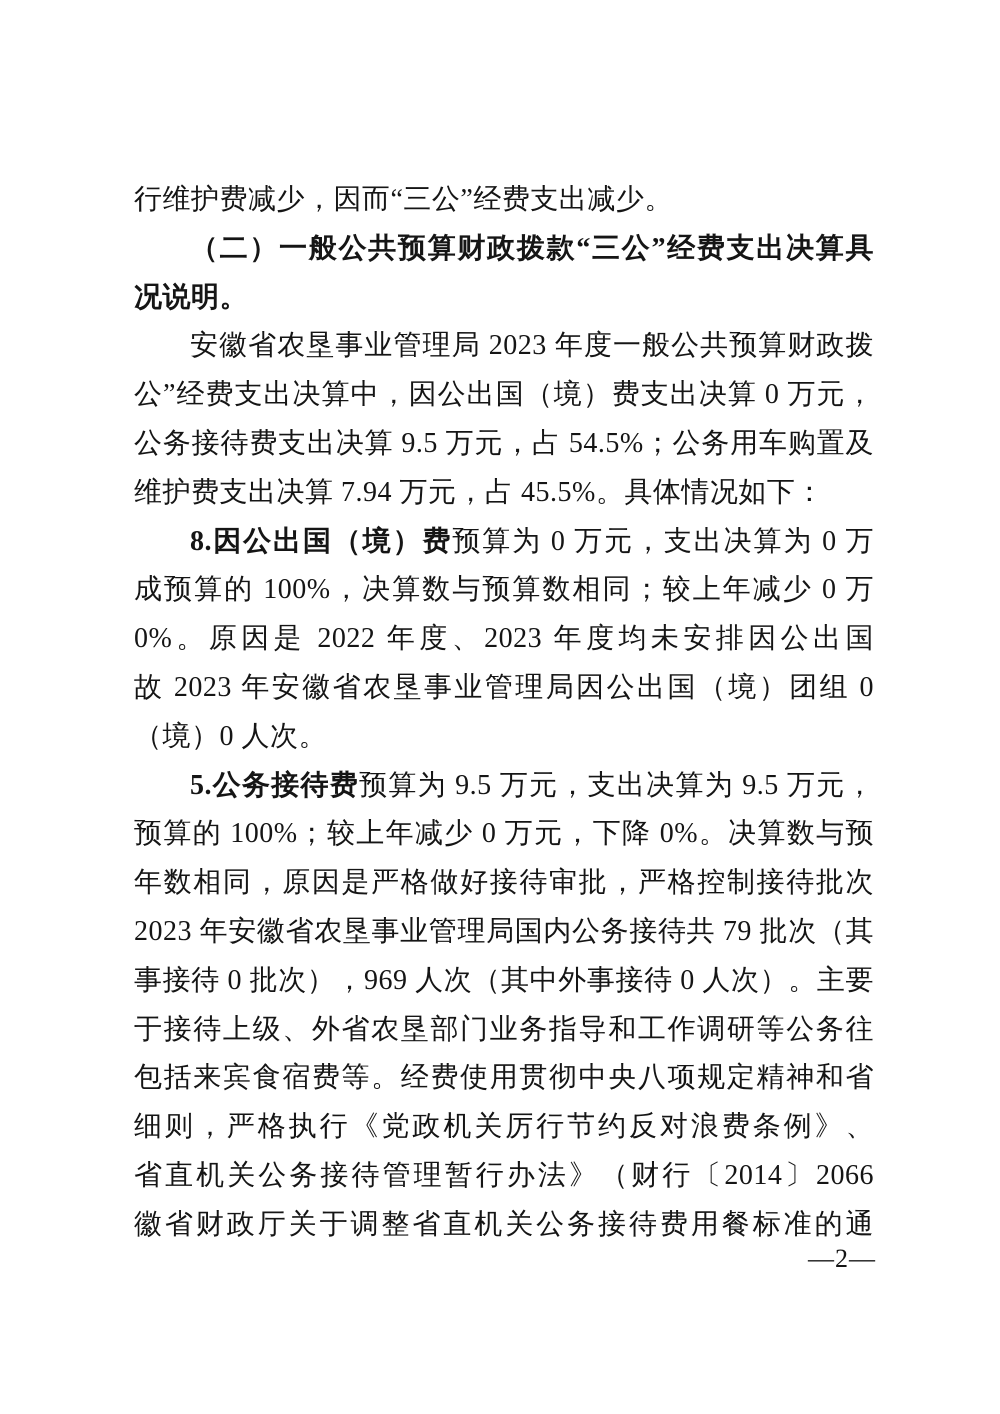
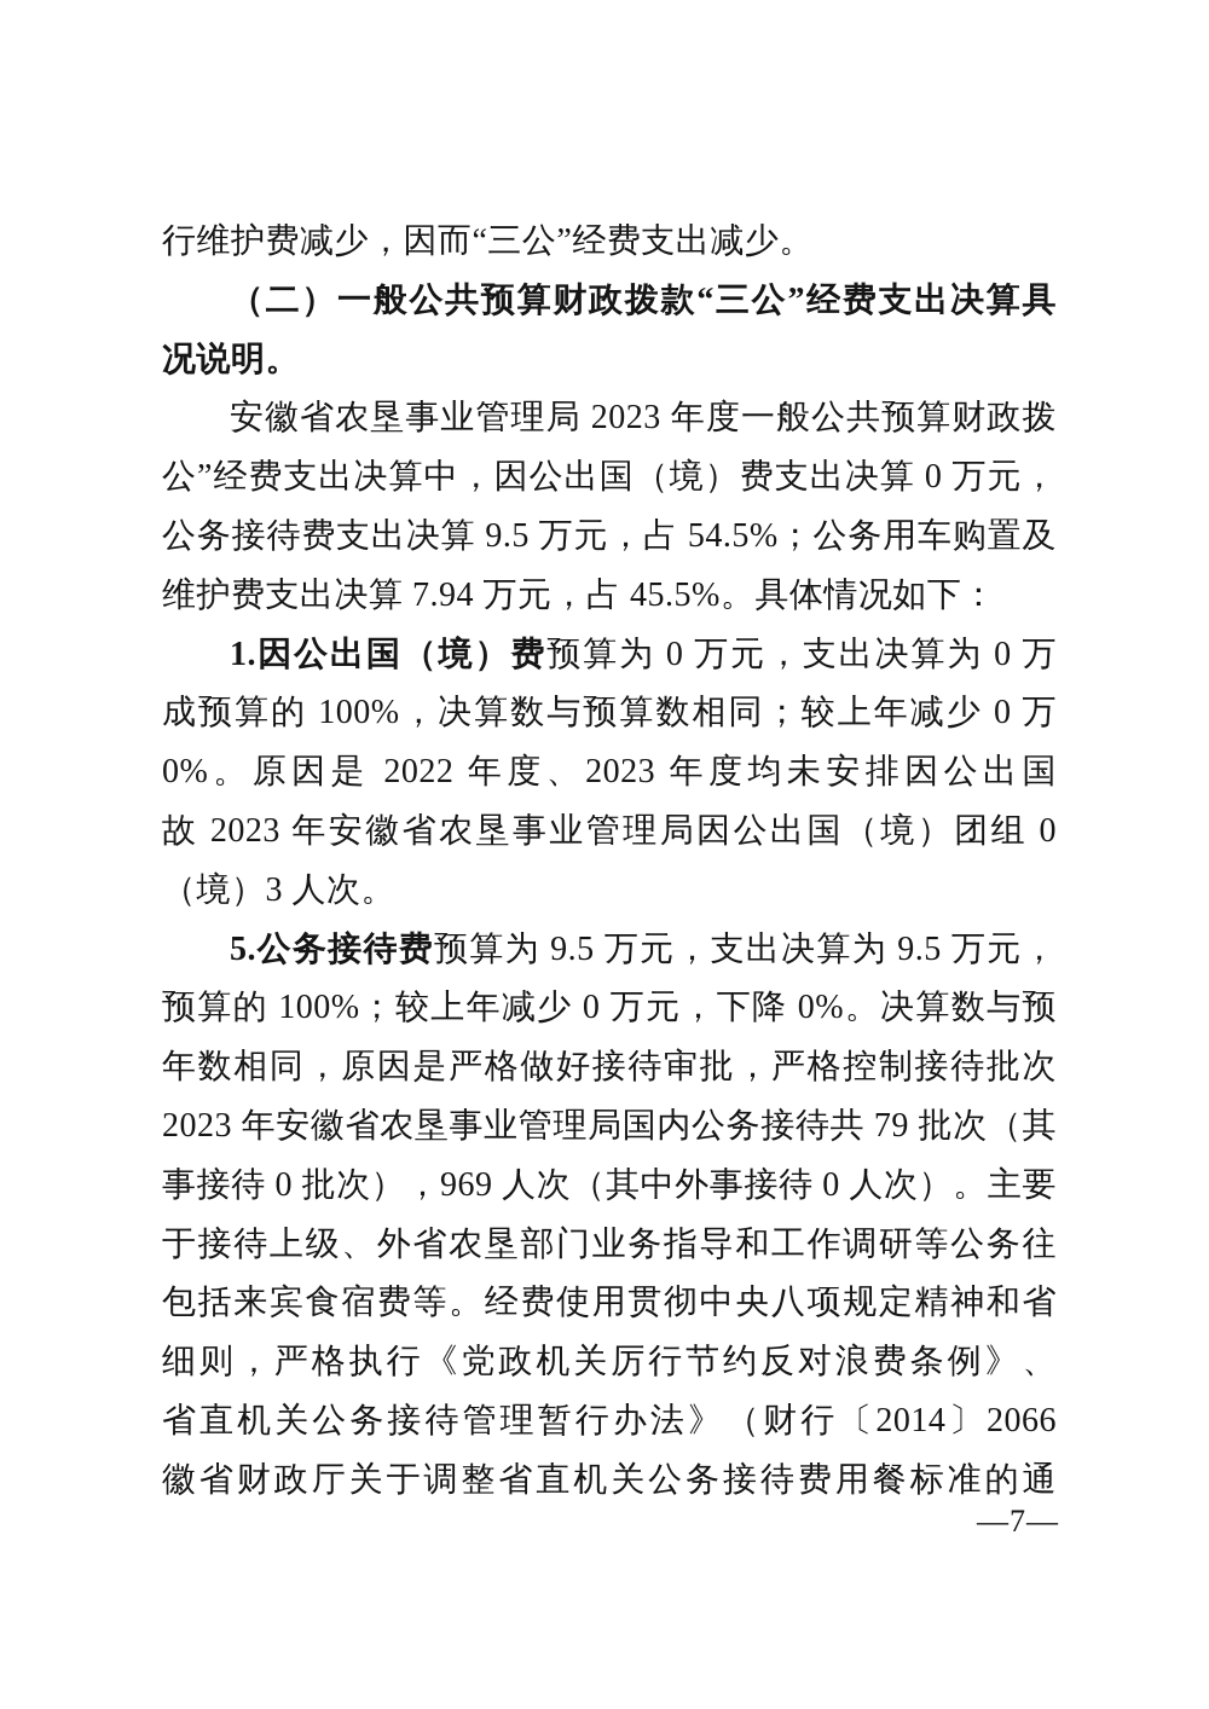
  行维护费减少，因而“三公”经费支出减少。
  （二）一般公共预算财政拨款“三公”经费支出决算具
  况说明。
  安徽省农垦事业管理局 2023 年度一般公共预算财政拨
  公”经费支出决算中，因公出国（境）费支出决算 0 万元，
  公务接待费支出决算 9.5 万元，占 54.5%；公务用车购置及
  维护费支出决算 7.94 万元，占 45.5%。具体情况如下：
- 8.因公出国（境）费预算为 0 万元，支出决算为 0 万
+ 1.因公出国（境）费预算为 0 万元，支出决算为 0 万
  成预算的 100%，决算数与预算数相同；较上年减少 0 万
  0%。原因是 2022 年度、2023 年度均未安排因公出国
  故 2023 年安徽省农垦事业管理局因公出国（境）团组 0
- （境）0 人次。
+ （境）3 人次。
  5.公务接待费预算为 9.5 万元，支出决算为 9.5 万元，
  预算的 100%；较上年减少 0 万元，下降 0%。决算数与预
  年数相同，原因是严格做好接待审批，严格控制接待批次
  2023 年安徽省农垦事业管理局国内公务接待共 79 批次（其
  事接待 0 批次），969 人次（其中外事接待 0 人次）。主要
  于接待上级、外省农垦部门业务指导和工作调研等公务往
  包括来宾食宿费等。经费使用贯彻中央八项规定精神和省
  细则，严格执行《党政机关厉行节约反对浪费条例》、
  省直机关公务接待管理暂行办法》（财行〔2014〕2066
  徽省财政厅关于调整省直机关公务接待费用餐标准的通
- —2—
+ —7—
